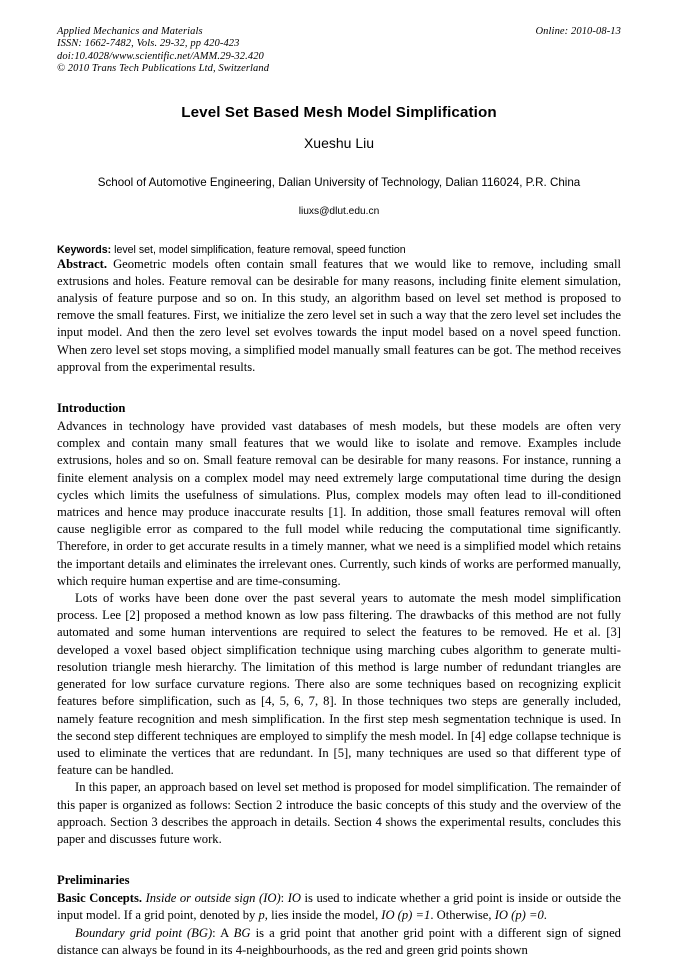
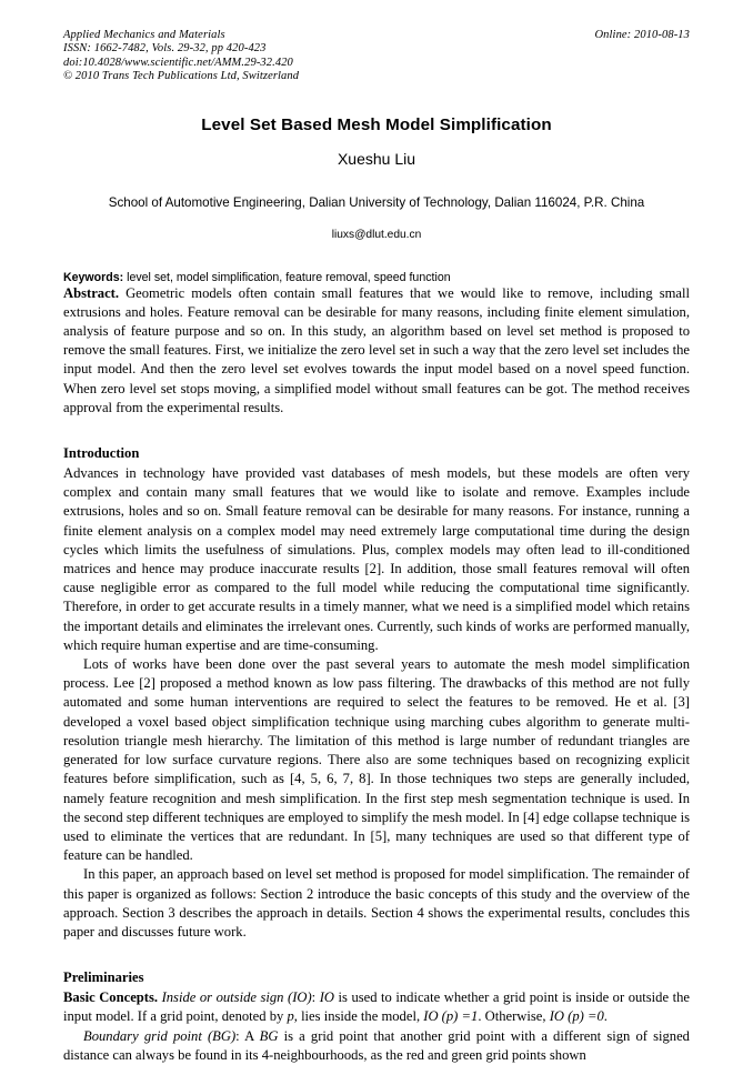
  Applied Mechanics and Materials
  ISSN: 1662-7482, Vols. 29-32, pp 420-423
  doi:10.4028/www.scientific.net/AMM.29-32.420
  © 2010 Trans Tech Publications Ltd, Switzerland
  Online: 2010-08-13
  Level Set Based Mesh Model Simplification
  Xueshu Liu
  School of Automotive Engineering, Dalian University of Technology, Dalian 116024, P.R. China
  liuxs@dlut.edu.cn
  Keywords: level set, model simplification, feature removal, speed function
- Abstract. Geometric models often contain small features that we would like to remove, including small extrusions and holes. Feature removal can be desirable for many reasons, including finite element simulation, analysis of feature purpose and so on. In this study, an algorithm based on level set method is proposed to remove the small features. First, we initialize the zero level set in such a way that the zero level set includes the input model. And then the zero level set evolves towards the input model based on a novel speed function. When zero level set stops moving, a simplified model manually small features can be got. The method receives approval from the experimental results.
+ Abstract. Geometric models often contain small features that we would like to remove, including small extrusions and holes. Feature removal can be desirable for many reasons, including finite element simulation, analysis of feature purpose and so on. In this study, an algorithm based on level set method is proposed to remove the small features. First, we initialize the zero level set in such a way that the zero level set includes the input model. And then the zero level set evolves towards the input model based on a novel speed function. When zero level set stops moving, a simplified model without small features can be got. The method receives approval from the experimental results.
  Introduction
- Advances in technology have provided vast databases of mesh models, but these models are often very complex and contain many small features that we would like to isolate and remove. Examples include extrusions, holes and so on. Small feature removal can be desirable for many reasons. For instance, running a finite element analysis on a complex model may need extremely large computational time during the design cycles which limits the usefulness of simulations. Plus, complex models may often lead to ill-conditioned matrices and hence may produce inaccurate results [1]. In addition, those small features removal will often cause negligible error as compared to the full model while reducing the computational time significantly. Therefore, in order to get accurate results in a timely manner, what we need is a simplified model which retains the important details and eliminates the irrelevant ones. Currently, such kinds of works are performed manually, which require human expertise and are time-consuming.
+ Advances in technology have provided vast databases of mesh models, but these models are often very complex and contain many small features that we would like to isolate and remove. Examples include extrusions, holes and so on. Small feature removal can be desirable for many reasons. For instance, running a finite element analysis on a complex model may need extremely large computational time during the design cycles which limits the usefulness of simulations. Plus, complex models may often lead to ill-conditioned matrices and hence may produce inaccurate results [2]. In addition, those small features removal will often cause negligible error as compared to the full model while reducing the computational time significantly. Therefore, in order to get accurate results in a timely manner, what we need is a simplified model which retains the important details and eliminates the irrelevant ones. Currently, such kinds of works are performed manually, which require human expertise and are time-consuming.
  Lots of works have been done over the past several years to automate the mesh model simplification process. Lee [2] proposed a method known as low pass filtering. The drawbacks of this method are not fully automated and some human interventions are required to select the features to be removed. He et al. [3] developed a voxel based object simplification technique using marching cubes algorithm to generate multi-resolution triangle mesh hierarchy. The limitation of this method is large number of redundant triangles are generated for low surface curvature regions. There also are some techniques based on recognizing explicit features before simplification, such as [4, 5, 6, 7, 8]. In those techniques two steps are generally included, namely feature recognition and mesh simplification. In the first step mesh segmentation technique is used. In the second step different techniques are employed to simplify the mesh model. In [4] edge collapse technique is used to eliminate the vertices that are redundant. In [5], many techniques are used so that different type of feature can be handled.
  In this paper, an approach based on level set method is proposed for model simplification. The remainder of this paper is organized as follows: Section 2 introduce the basic concepts of this study and the overview of the approach. Section 3 describes the approach in details. Section 4 shows the experimental results, concludes this paper and discusses future work.
  Preliminaries
  Basic Concepts. Inside or outside sign (IO): IO is used to indicate whether a grid point is inside or outside the input model. If a grid point, denoted by p, lies inside the model, IO (p) =1. Otherwise, IO (p) =0.
  Boundary grid point (BG): A BG is a grid point that another grid point with a different sign of signed distance can always be found in its 4-neighbourhoods, as the red and green grid points shown
